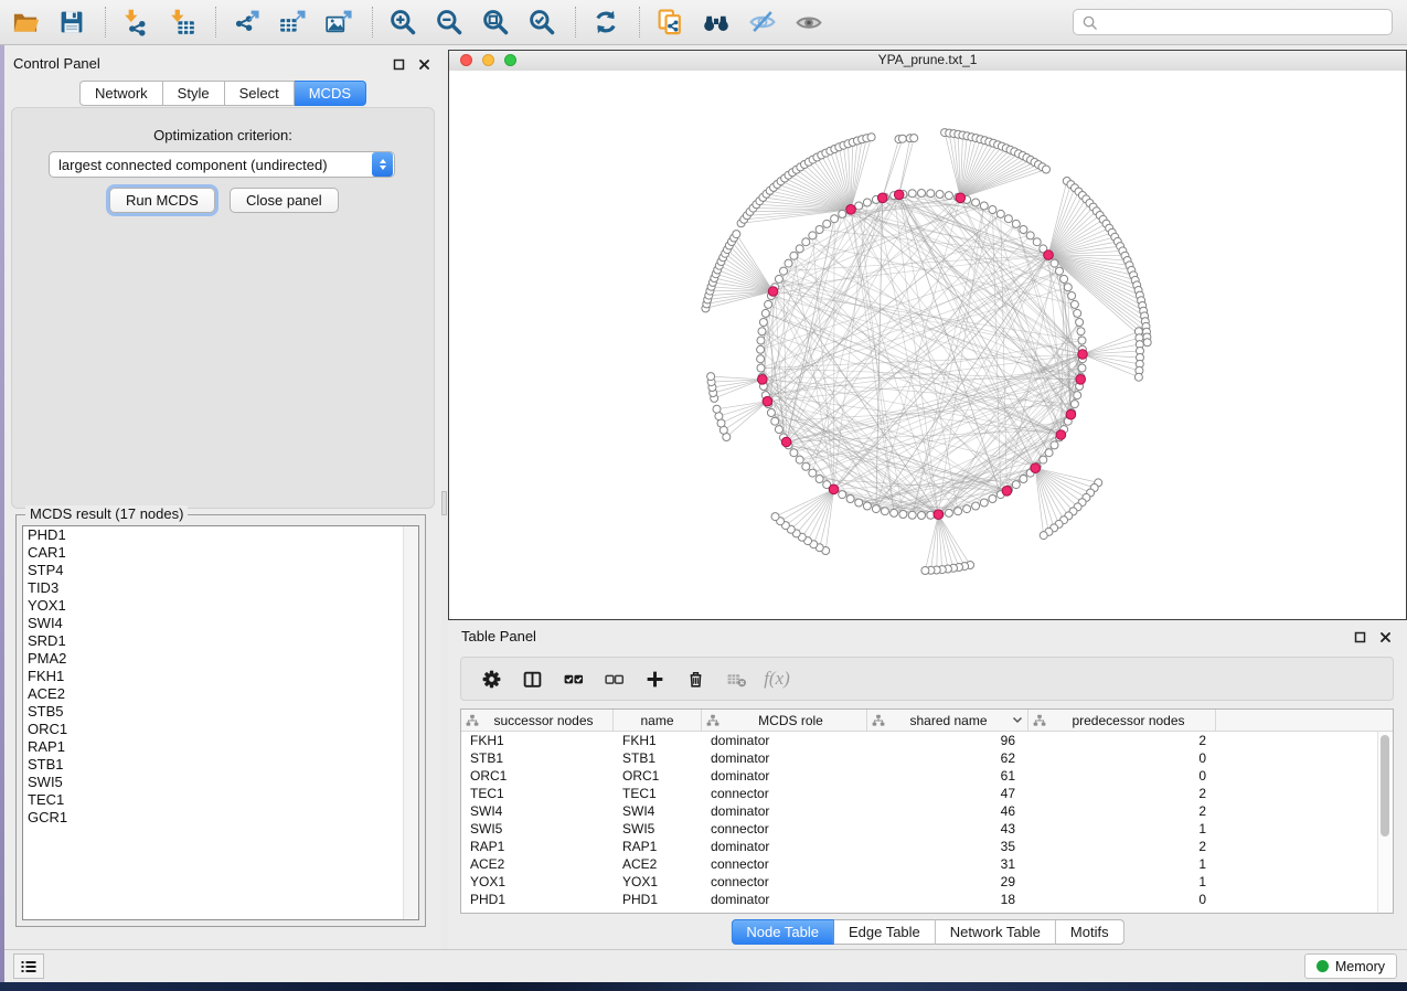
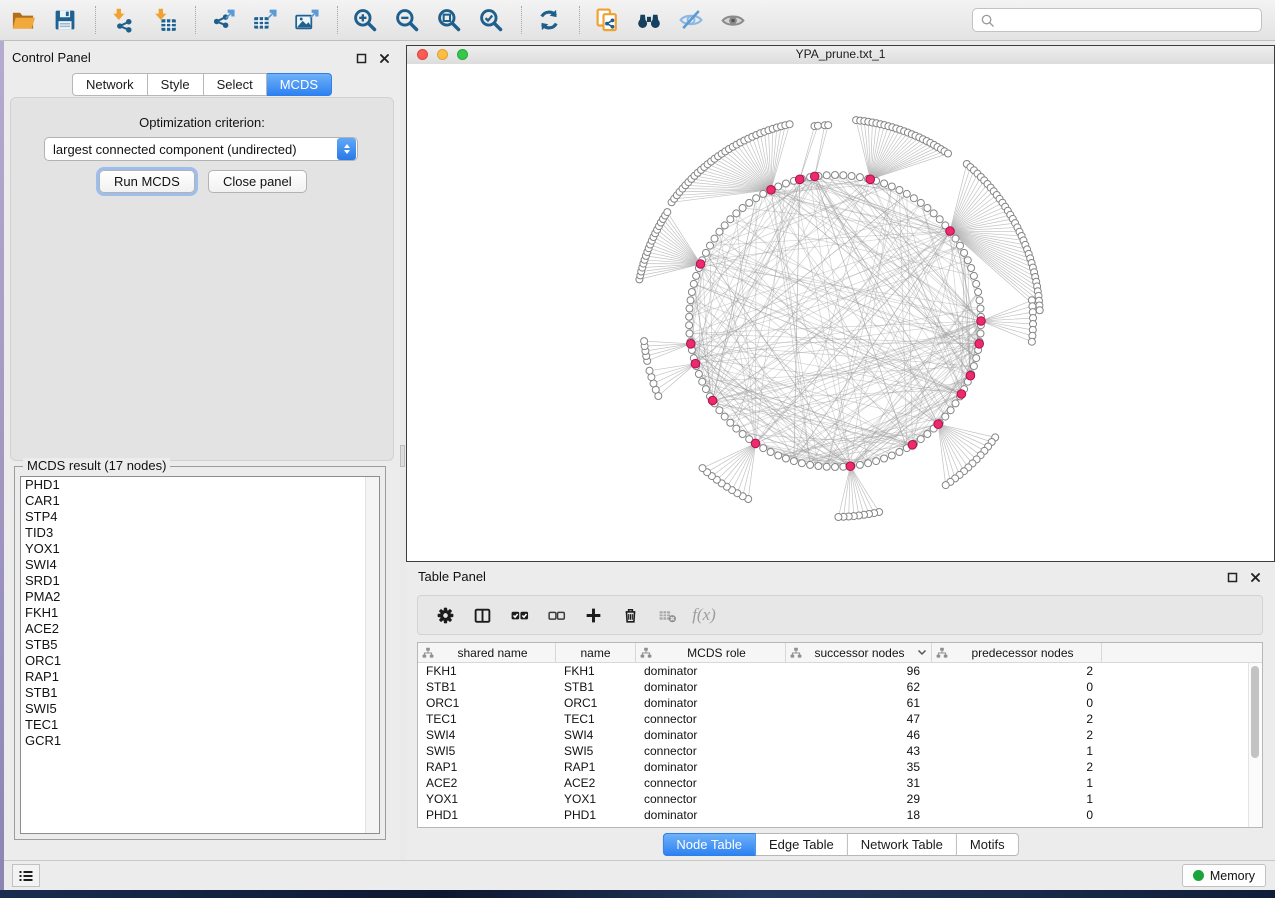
  Control Panel
  Network
  Style
  Select
  MCDS
  Optimization criterion:
  largest connected component (undirected)
  Run MCDS
  Close panel
  MCDS result (17 nodes)
  PHD1
  CAR1
  STP4
  TID3
  YOX1
  SWI4
  SRD1
  PMA2
  FKH1
  ACE2
  STB5
  ORC1
  RAP1
  STB1
  SWI5
  TEC1
  GCR1
  YPA_prune.txt_1
  Table Panel
  f(x)
- successor nodes
+ shared name
  name
  MCDS role
- shared name
+ successor nodes
  predecessor nodes
  FKH1
  FKH1
  dominator
  96
  2
  STB1
  STB1
  dominator
  62
  0
  ORC1
  ORC1
  dominator
  61
  0
  TEC1
  TEC1
  connector
  47
  2
  SWI4
  SWI4
  dominator
  46
  2
  SWI5
  SWI5
  connector
  43
  1
  RAP1
  RAP1
  dominator
  35
  2
  ACE2
  ACE2
  connector
  31
  1
  YOX1
  YOX1
  connector
  29
  1
  PHD1
  PHD1
  dominator
  18
  0
  Node Table
  Edge Table
  Network Table
  Motifs
  Memory
